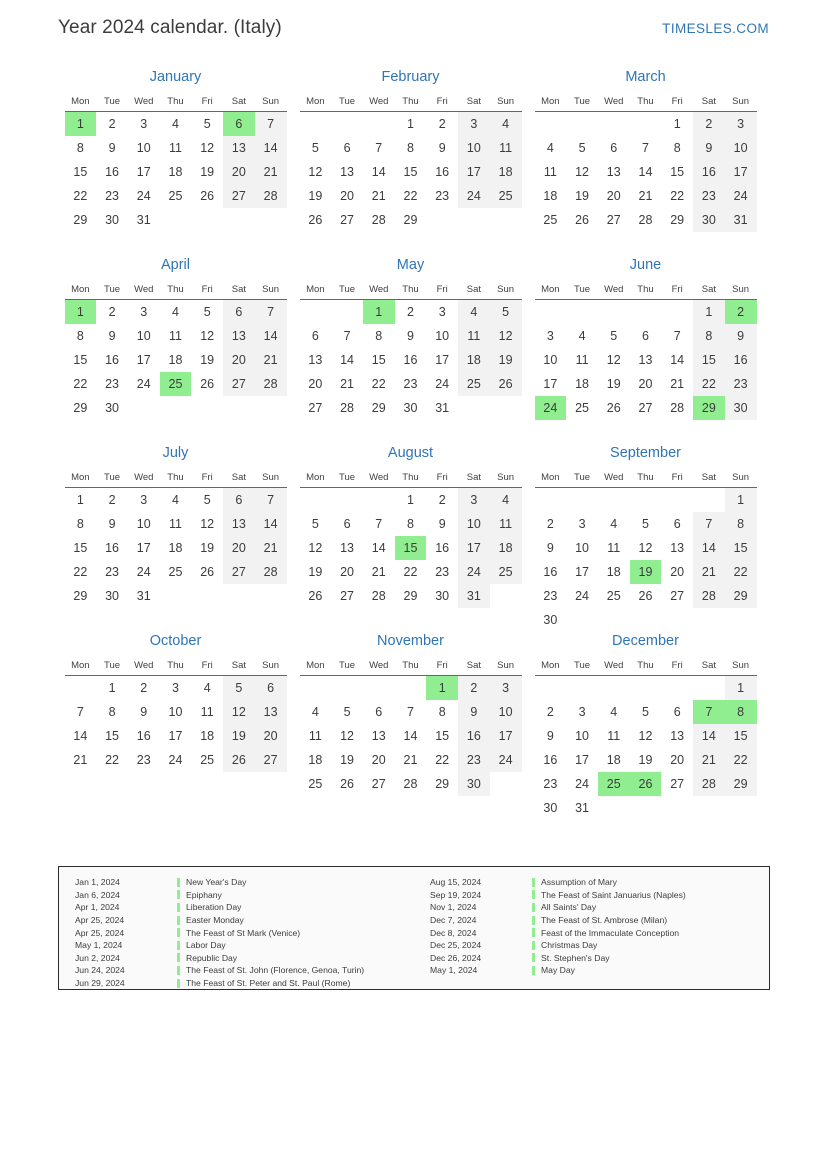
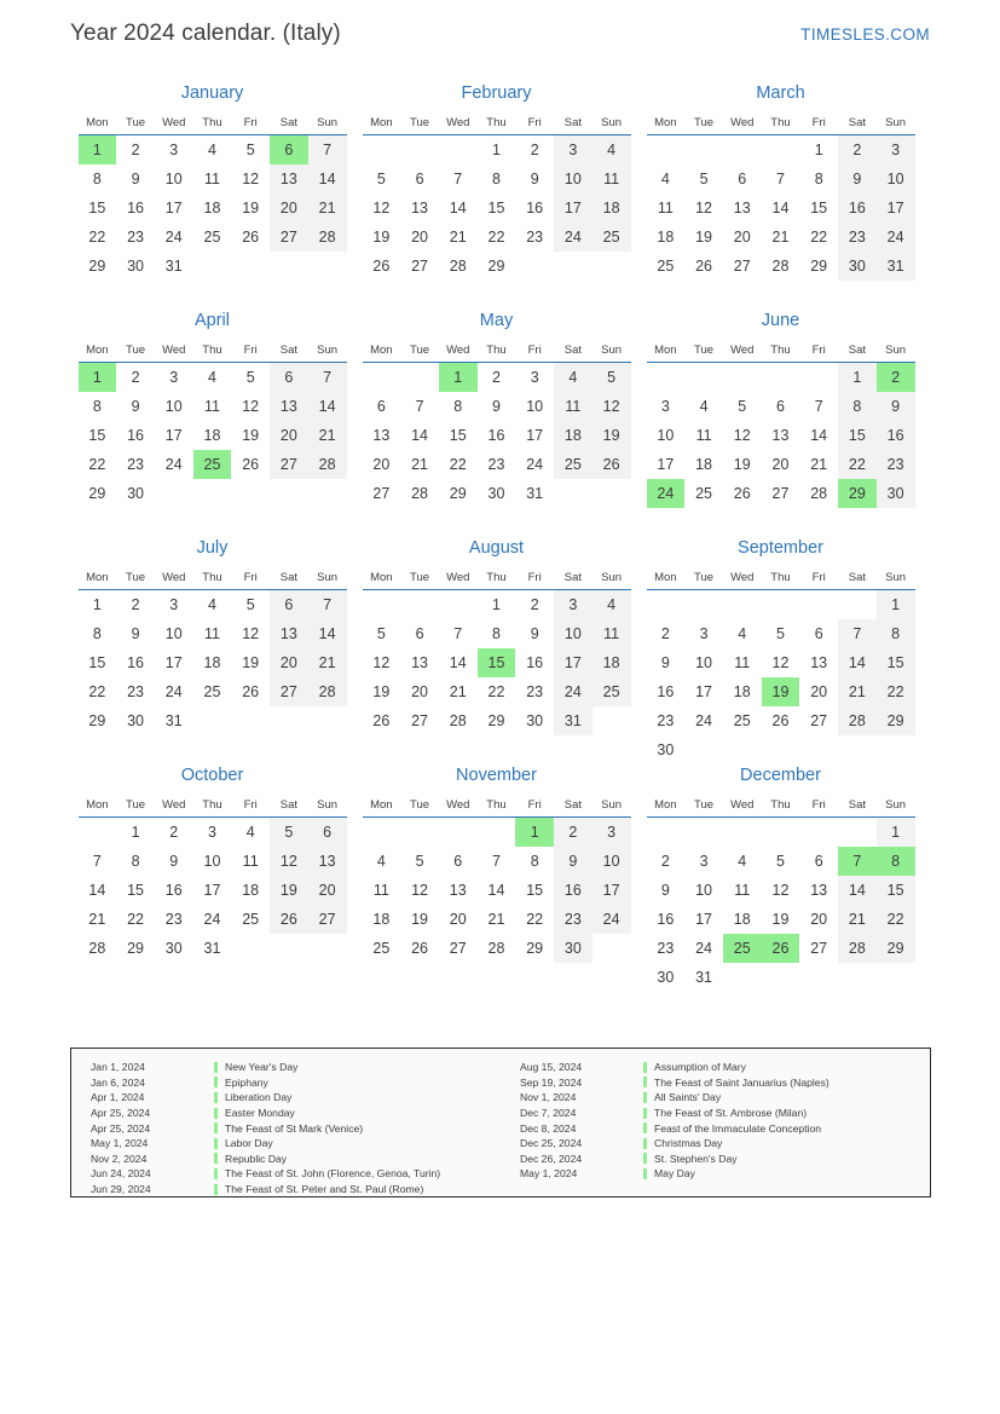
  Year 2024 calendar. (Italy)
  TIMESLES.COM
  January
  Mon	Tue	Wed	Thu	Fri	Sat	Sun
  1	2	3	4	5	6	7
  8	9	10	11	12	13	14
  15	16	17	18	19	20	21
  22	23	24	25	26	27	28
  29	30	31
  February
  Mon	Tue	Wed	Thu	Fri	Sat	Sun
  			1	2	3	4
  5	6	7	8	9	10	11
  12	13	14	15	16	17	18
  19	20	21	22	23	24	25
  26	27	28	29
  March
  Mon	Tue	Wed	Thu	Fri	Sat	Sun
  				1	2	3
  4	5	6	7	8	9	10
  11	12	13	14	15	16	17
  18	19	20	21	22	23	24
  25	26	27	28	29	30	31
  April
  Mon	Tue	Wed	Thu	Fri	Sat	Sun
  1	2	3	4	5	6	7
  8	9	10	11	12	13	14
  15	16	17	18	19	20	21
  22	23	24	25	26	27	28
  29	30
  May
  Mon	Tue	Wed	Thu	Fri	Sat	Sun
  		1	2	3	4	5
  6	7	8	9	10	11	12
  13	14	15	16	17	18	19
  20	21	22	23	24	25	26
  27	28	29	30	31
  June
  Mon	Tue	Wed	Thu	Fri	Sat	Sun
  					1	2
  3	4	5	6	7	8	9
  10	11	12	13	14	15	16
  17	18	19	20	21	22	23
  24	25	26	27	28	29	30
  July
  Mon	Tue	Wed	Thu	Fri	Sat	Sun
  1	2	3	4	5	6	7
  8	9	10	11	12	13	14
  15	16	17	18	19	20	21
  22	23	24	25	26	27	28
  29	30	31
  August
  Mon	Tue	Wed	Thu	Fri	Sat	Sun
  			1	2	3	4
  5	6	7	8	9	10	11
  12	13	14	15	16	17	18
  19	20	21	22	23	24	25
  26	27	28	29	30	31
  September
  Mon	Tue	Wed	Thu	Fri	Sat	Sun
  						1
  2	3	4	5	6	7	8
  9	10	11	12	13	14	15
  16	17	18	19	20	21	22
  23	24	25	26	27	28	29
  30
  October
  Mon	Tue	Wed	Thu	Fri	Sat	Sun
  	1	2	3	4	5	6
  7	8	9	10	11	12	13
  14	15	16	17	18	19	20
  21	22	23	24	25	26	27
+ 28	29	30	31
  November
  Mon	Tue	Wed	Thu	Fri	Sat	Sun
  				1	2	3
  4	5	6	7	8	9	10
  11	12	13	14	15	16	17
  18	19	20	21	22	23	24
  25	26	27	28	29	30
  December
  Mon	Tue	Wed	Thu	Fri	Sat	Sun
  						1
  2	3	4	5	6	7	8
  9	10	11	12	13	14	15
  16	17	18	19	20	21	22
  23	24	25	26	27	28	29
  30	31
  Jan 1, 2024
  New Year's Day
  Jan 6, 2024
  Epiphany
  Apr 1, 2024
  Liberation Day
  Apr 25, 2024
  Easter Monday
  Apr 25, 2024
  The Feast of St Mark (Venice)
  May 1, 2024
  Labor Day
- Jun 2, 2024
+ Nov 2, 2024
  Republic Day
  Jun 24, 2024
  The Feast of St. John (Florence, Genoa, Turin)
  Jun 29, 2024
  The Feast of St. Peter and St. Paul (Rome)
  Aug 15, 2024
  Assumption of Mary
  Sep 19, 2024
  The Feast of Saint Januarius (Naples)
  Nov 1, 2024
  All Saints' Day
  Dec 7, 2024
  The Feast of St. Ambrose (Milan)
  Dec 8, 2024
  Feast of the Immaculate Conception
  Dec 25, 2024
  Christmas Day
  Dec 26, 2024
  St. Stephen's Day
  May 1, 2024
  May Day
